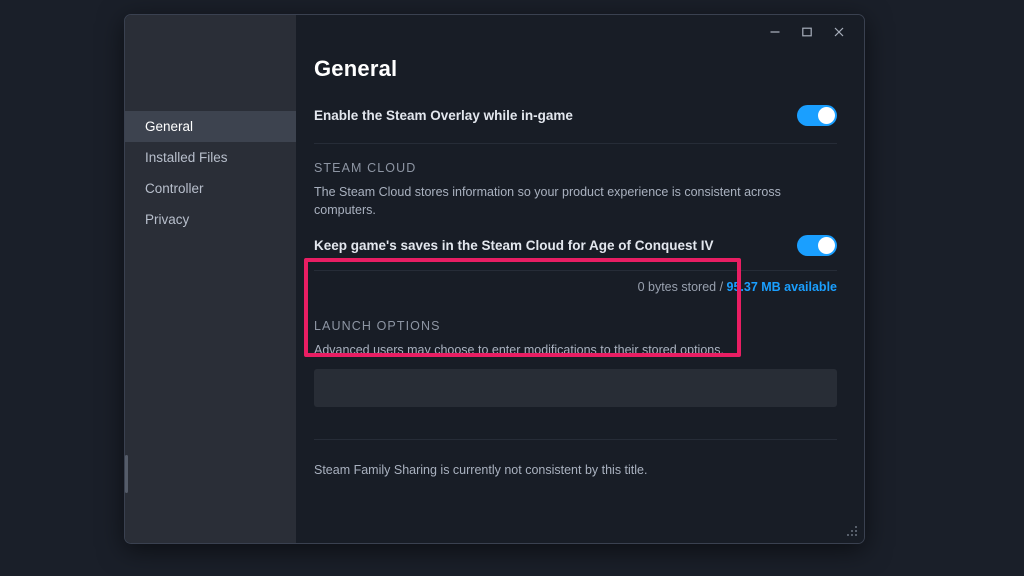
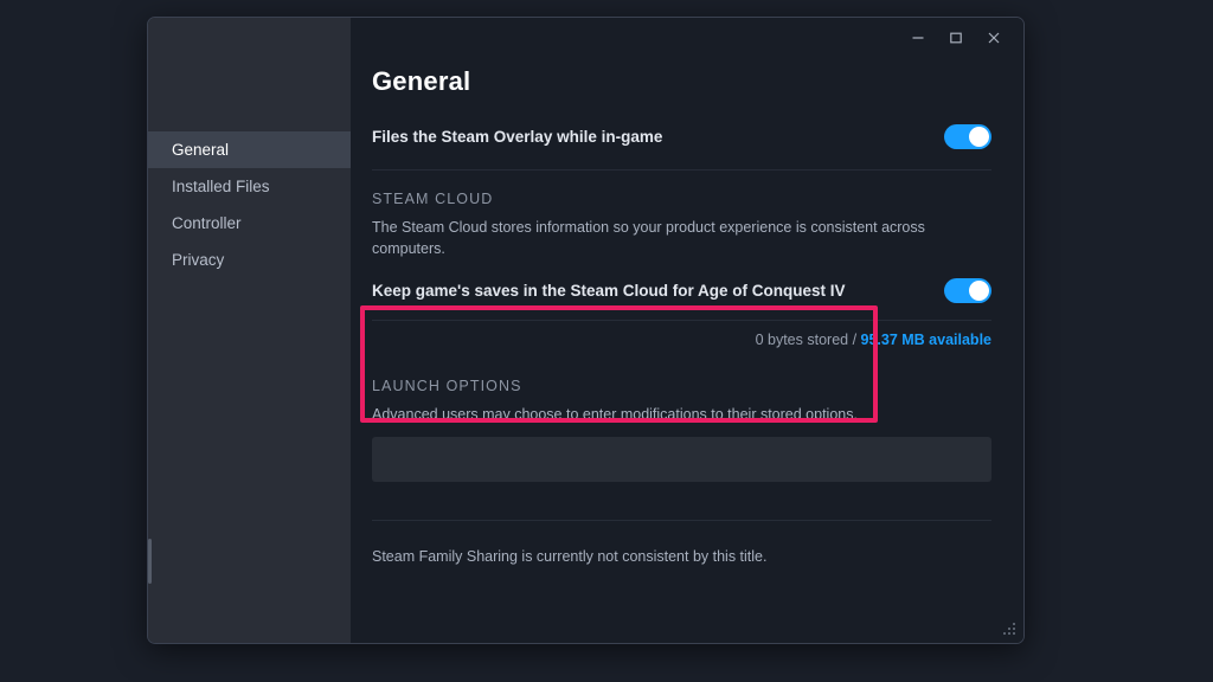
  General
  Installed Files
  Controller
  Privacy
  General
- Enable the Steam Overlay while in-game
+ Files the Steam Overlay while in-game
  STEAM CLOUD
  The Steam Cloud stores information so your product experience is consistent across computers.
  Keep game's saves in the Steam Cloud for Age of Conquest IV
  0 bytes stored / 95.37 MB available
  LAUNCH OPTIONS
  Advanced users may choose to enter modifications to their stored options.
  Steam Family Sharing is currently not consistent by this title.
